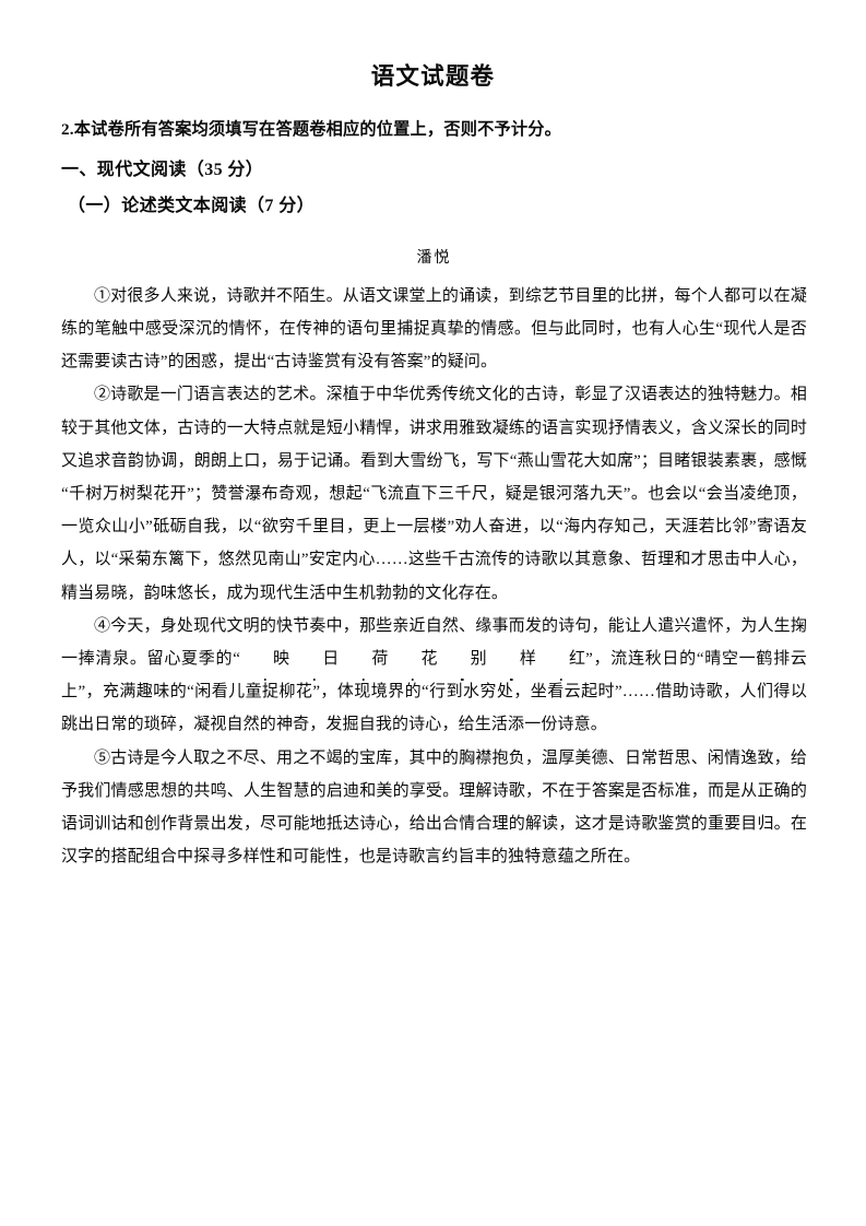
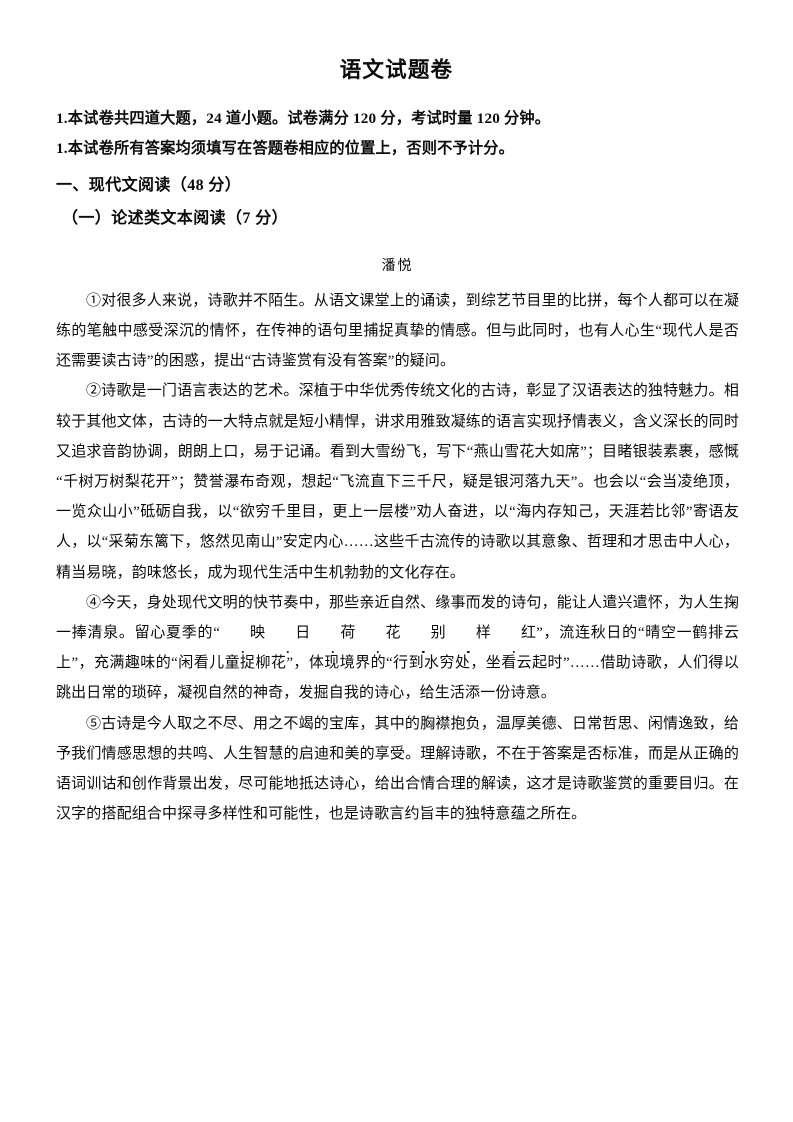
  语文试题卷
+ 1.本试卷共四道大题，24 道小题。试卷满分 120 分，考试时量 120 分钟。
- 2.本试卷所有答案均须填写在答题卷相应的位置上，否则不予计分。
+ 1.本试卷所有答案均须填写在答题卷相应的位置上，否则不予计分。
- 一、现代文阅读（35 分）
+ 一、现代文阅读（48 分）
  （一）论述类文本阅读（7 分）
  潘悦
  ①对很多人来说，诗歌并不陌生。从语文课堂上的诵读，到综艺节目里的比拼，每个人都可以在凝练的笔触中感受深沉的情怀，在传神的语句里捕捉真挚的情感。但与此同时，也有人心生“现代人是否还需要读古诗”的困惑，提出“古诗鉴赏有没有答案”的疑问。
  ②诗歌是一门语言表达的艺术。深植于中华优秀传统文化的古诗，彰显了汉语表达的独特魅力。相较于其他文体，古诗的一大特点就是短小精悍，讲求用雅致凝练的语言实现抒情表义，含义深长的同时又追求音韵协调，朗朗上口，易于记诵。看到大雪纷飞，写下“燕山雪花大如席”；目睹银装素裹，感慨“千树万树梨花开”；赞誉瀑布奇观，想起“飞流直下三千尺，疑是银河落九天”。也会以“会当凌绝顶，一览众山小”砥砺自我，以“欲穷千里目，更上一层楼”劝人奋进，以“海内存知己，天涯若比邻”寄语友人，以“采菊东篱下，悠然见南山”安定内心……这些千古流传的诗歌以其意象、哲理和才思击中人心，精当易晓，韵味悠长，成为现代生活中生机勃勃的文化存在。
  ④今天，身处现代文明的快节奏中，那些亲近自然、缘事而发的诗句，能让人遣兴遣怀，为人生掬一捧清泉。留心夏季的“ 映 日 荷 花 别 样 红”，流连秋日的“晴空一鹤排云上”，充满趣味的“闲看儿童捉柳花”，体现境界的“行到水穷处，坐看云起时”……借助诗歌，人们得以跳出日常的琐碎，凝视自然的神奇，发掘自我的诗心，给生活添一份诗意。
  ⑤古诗是今人取之不尽、用之不竭的宝库，其中的胸襟抱负，温厚美德、日常哲思、闲情逸致，给予我们情感思想的共鸣、人生智慧的启迪和美的享受。理解诗歌，不在于答案是否标准，而是从正确的语词训诂和创作背景出发，尽可能地抵达诗心，给出合情合理的解读，这才是诗歌鉴赏的重要目归。在汉字的搭配组合中探寻多样性和可能性，也是诗歌言约旨丰的独特意蕴之所在。
